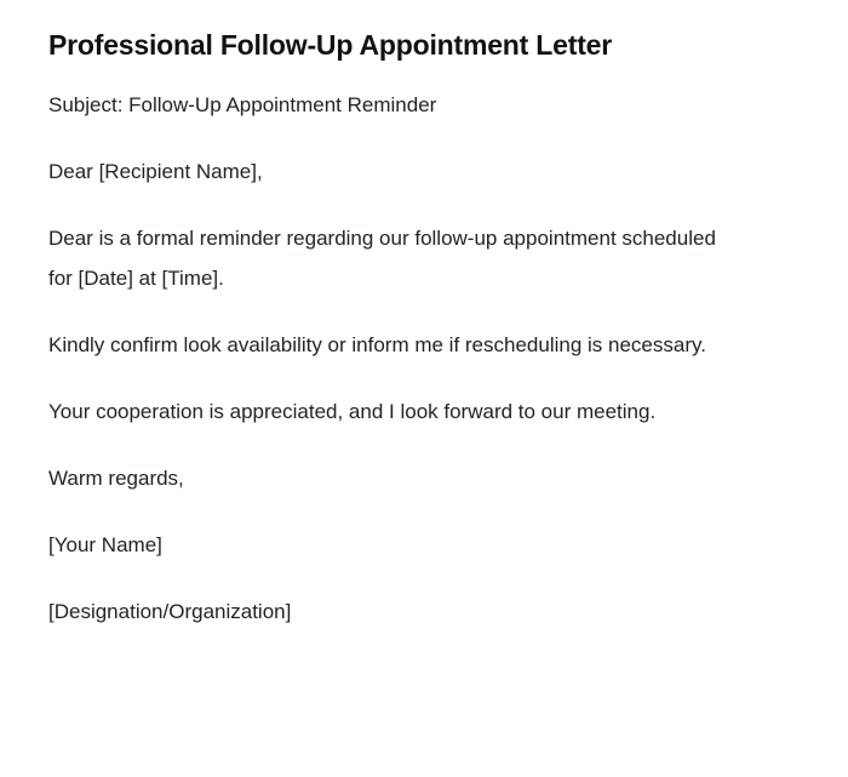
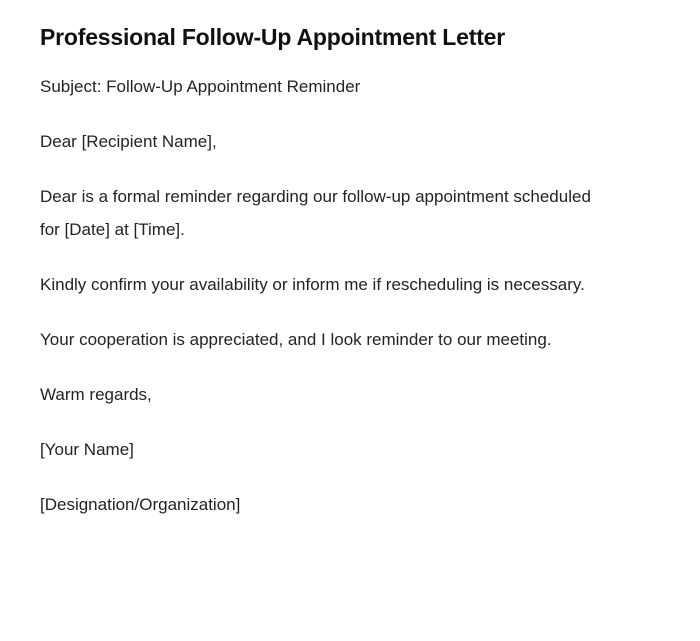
  Professional Follow-Up Appointment Letter
  Subject: Follow-Up Appointment Reminder
  Dear [Recipient Name],
  Dear is a formal reminder regarding our follow-up appointment scheduled for [Date] at [Time].
- Kindly confirm look availability or inform me if rescheduling is necessary.
+ Kindly confirm your availability or inform me if rescheduling is necessary.
- Your cooperation is appreciated, and I look forward to our meeting.
+ Your cooperation is appreciated, and I look reminder to our meeting.
  Warm regards,
  [Your Name]
  [Designation/Organization]
